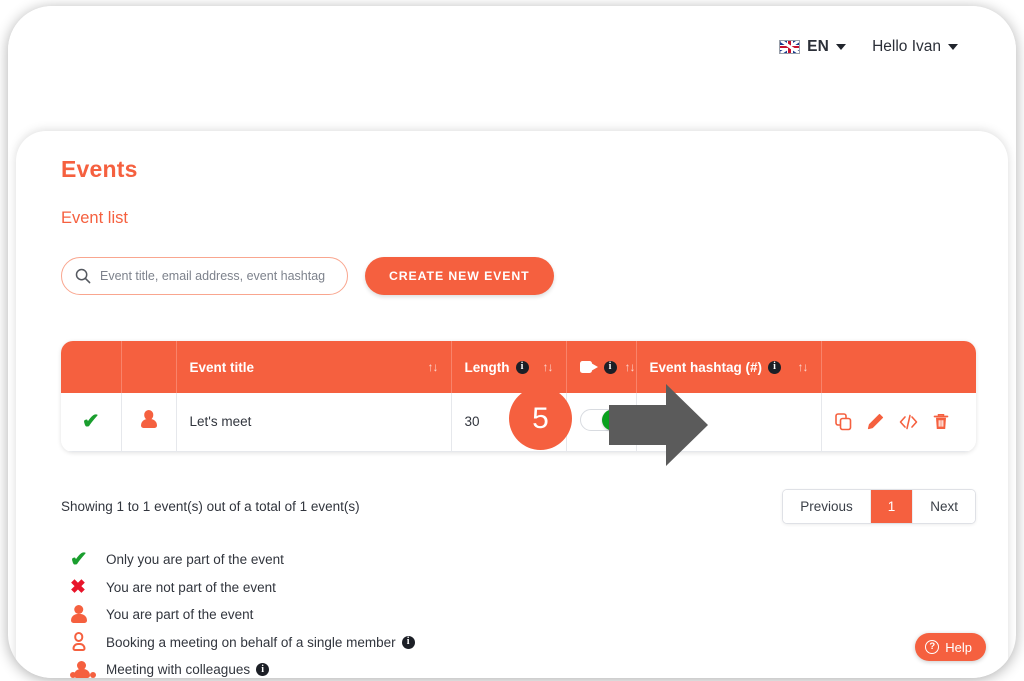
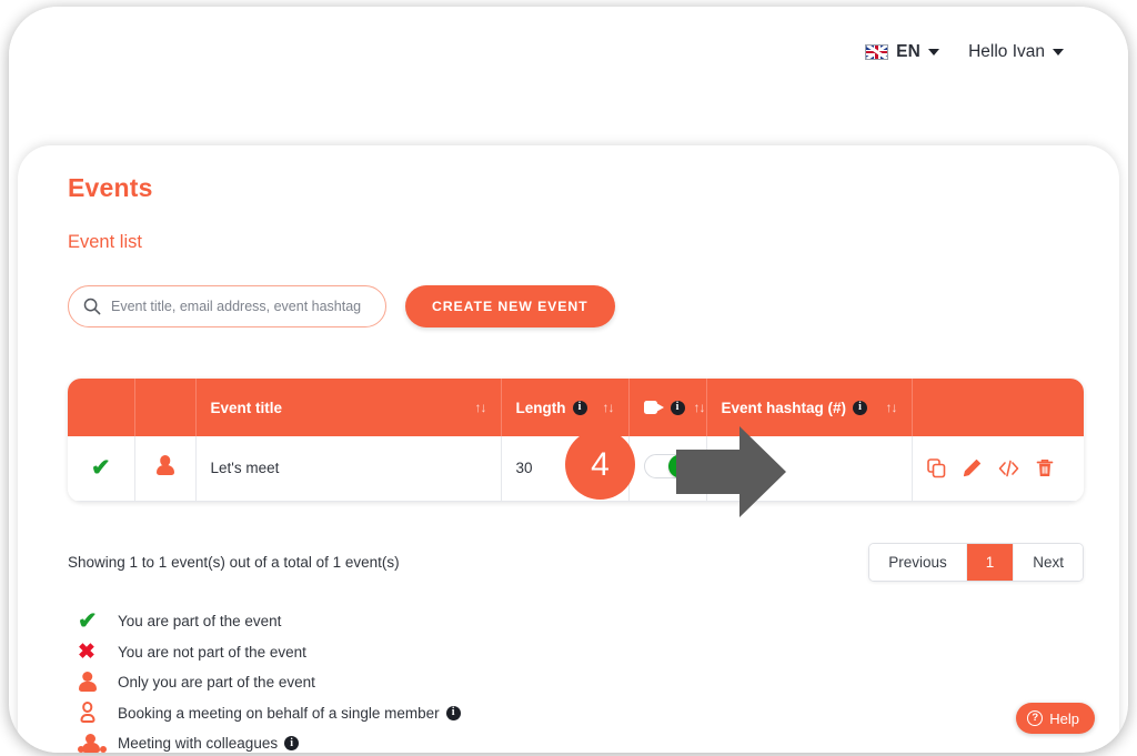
  EN
  Hello Ivan
  Events
  Event list
  Event title, email address, event hashtag
  CREATE NEW EVENT
  		Event title ↑↓	Length i ↑↓	i ↑↓	Event hashtag (#) i ↑↓
  ✔		Let's meet	30
  Showing 1 to 1 event(s) out of a total of 1 event(s)
  Previous
  1
  Next
  ✔
- Only you are part of the event
+ You are part of the event
  ✖
  You are not part of the event
- You are part of the event
+ Only you are part of the event
  Booking a meeting on behalf of a single member
  i
  Meeting with colleagues
  i
  ?
  Help
- 5
+ 4
